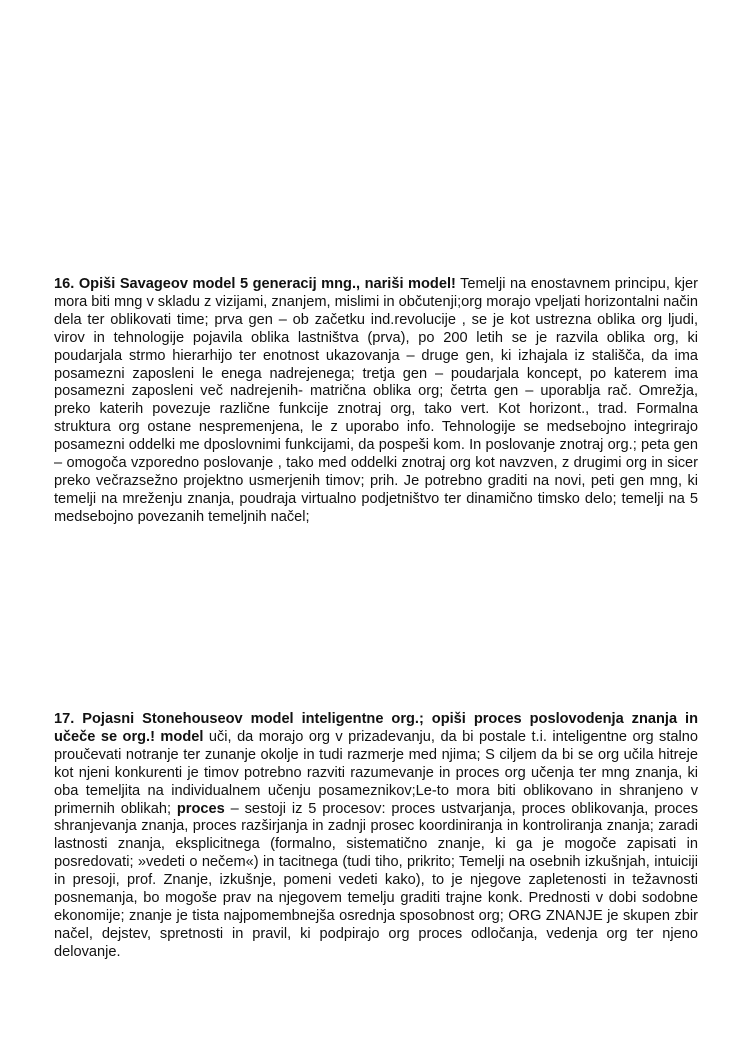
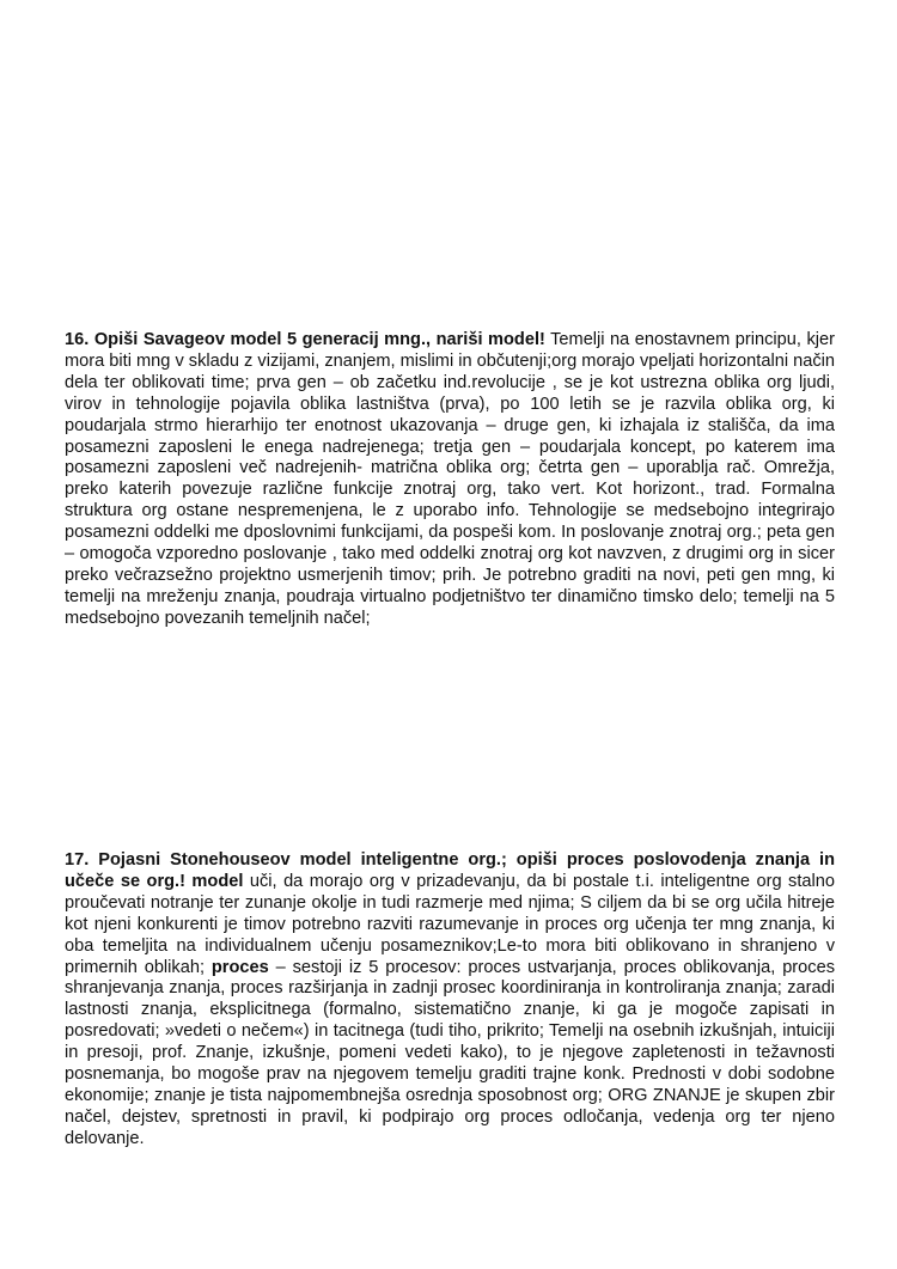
- 16. Opiši Savageov model 5 generacij mng., nariši model! Temelji na enostavnem principu, kjer mora biti mng v skladu z vizijami, znanjem, mislimi in občutenji;org morajo vpeljati horizontalni način dela ter oblikovati time; prva gen – ob začetku ind.revolucije , se je kot ustrezna oblika org ljudi, virov in tehnologije pojavila oblika lastništva (prva), po 200 letih se je razvila oblika org, ki poudarjala strmo hierarhijo ter enotnost ukazovanja – druge gen, ki izhajala iz stališča, da ima posamezni zaposleni le enega nadrejenega; tretja gen – poudarjala koncept, po katerem ima posamezni zaposleni več nadrejenih- matrična oblika org; četrta gen – uporablja rač. Omrežja, preko katerih povezuje različne funkcije znotraj org, tako vert. Kot horizont., trad. Formalna struktura org ostane nespremenjena, le z uporabo info. Tehnologije se medsebojno integrirajo posamezni oddelki me dposlovnimi funkcijami, da pospeši kom. In poslovanje znotraj org.; peta gen – omogoča vzporedno poslovanje , tako med oddelki znotraj org kot navzven, z drugimi org in sicer preko večrazsežno projektno usmerjenih timov; prih. Je potrebno graditi na novi, peti gen mng, ki temelji na mreženju znanja, poudraja virtualno podjetništvo ter dinamično timsko delo; temelji na 5 medsebojno povezanih temeljnih načel;
+ 16. Opiši Savageov model 5 generacij mng., nariši model! Temelji na enostavnem principu, kjer mora biti mng v skladu z vizijami, znanjem, mislimi in občutenji;org morajo vpeljati horizontalni način dela ter oblikovati time; prva gen – ob začetku ind.revolucije , se je kot ustrezna oblika org ljudi, virov in tehnologije pojavila oblika lastništva (prva), po 100 letih se je razvila oblika org, ki poudarjala strmo hierarhijo ter enotnost ukazovanja – druge gen, ki izhajala iz stališča, da ima posamezni zaposleni le enega nadrejenega; tretja gen – poudarjala koncept, po katerem ima posamezni zaposleni več nadrejenih- matrična oblika org; četrta gen – uporablja rač. Omrežja, preko katerih povezuje različne funkcije znotraj org, tako vert. Kot horizont., trad. Formalna struktura org ostane nespremenjena, le z uporabo info. Tehnologije se medsebojno integrirajo posamezni oddelki me dposlovnimi funkcijami, da pospeši kom. In poslovanje znotraj org.; peta gen – omogoča vzporedno poslovanje , tako med oddelki znotraj org kot navzven, z drugimi org in sicer preko večrazsežno projektno usmerjenih timov; prih. Je potrebno graditi na novi, peti gen mng, ki temelji na mreženju znanja, poudraja virtualno podjetništvo ter dinamično timsko delo; temelji na 5 medsebojno povezanih temeljnih načel;
  17. Pojasni Stonehouseov model inteligentne org.; opiši proces poslovodenja znanja in učeče se org.! model uči, da morajo org v prizadevanju, da bi postale t.i. inteligentne org stalno proučevati notranje ter zunanje okolje in tudi razmerje med njima; S ciljem da bi se org učila hitreje kot njeni konkurenti je timov potrebno razviti razumevanje in proces org učenja ter mng znanja, ki oba temeljita na individualnem učenju posameznikov;Le-to mora biti oblikovano in shranjeno v primernih oblikah; proces – sestoji iz 5 procesov: proces ustvarjanja, proces oblikovanja, proces shranjevanja znanja, proces razširjanja in zadnji prosec koordiniranja in kontroliranja znanja; zaradi lastnosti znanja, eksplicitnega (formalno, sistematično znanje, ki ga je mogoče zapisati in posredovati; »vedeti o nečem«) in tacitnega (tudi tiho, prikrito; Temelji na osebnih izkušnjah, intuiciji in presoji, prof. Znanje, izkušnje, pomeni vedeti kako), to je njegove zapletenosti in težavnosti posnemanja, bo mogoše prav na njegovem temelju graditi trajne konk. Prednosti v dobi sodobne ekonomije; znanje je tista najpomembnejša osrednja sposobnost org; ORG ZNANJE je skupen zbir načel, dejstev, spretnosti in pravil, ki podpirajo org proces odločanja, vedenja org ter njeno delovanje.
